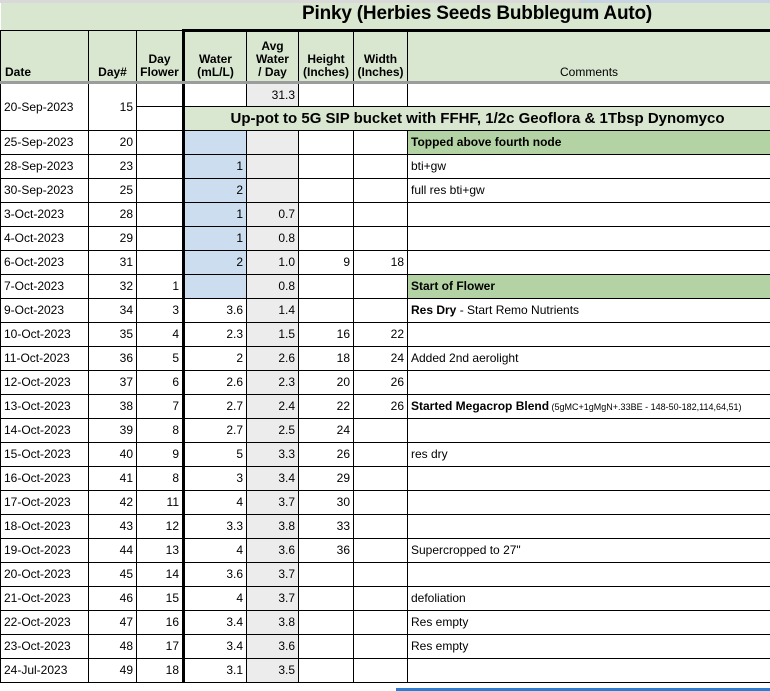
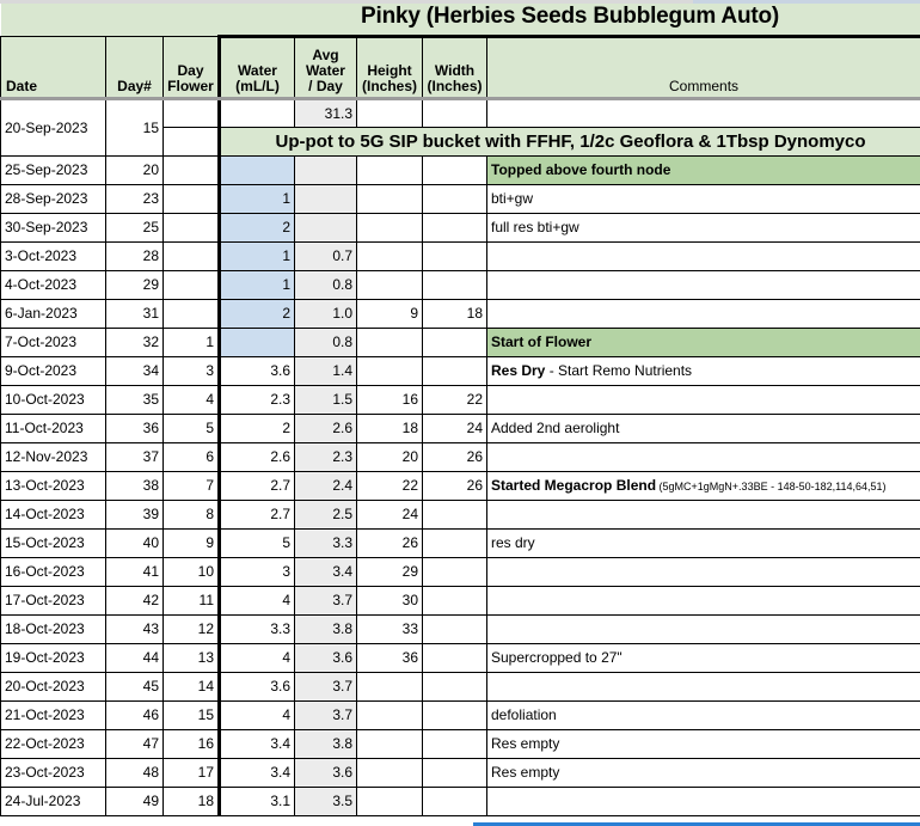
  	Pinky (Herbies Seeds Bubblegum Auto)
  Date	Day#	Day Flower	Water (mL/L)	Avg Water / Day	Height (Inches)	Width (Inches)	Comments
  20-Sep-2023	15			31.3
  	Up-pot to 5G SIP bucket with FFHF, 1/2c Geoflora & 1Tbsp Dynomyco
  25-Sep-2023	20						Topped above fourth node
  28-Sep-2023	23		1				bti+gw
  30-Sep-2023	25		2				full res bti+gw
  3-Oct-2023	28		1	0.7
  4-Oct-2023	29		1	0.8
- 6-Oct-2023	31		2	1.0	9	18
+ 6-Jan-2023	31		2	1.0	9	18
  7-Oct-2023	32	1		0.8			Start of Flower
  9-Oct-2023	34	3	3.6	1.4			Res Dry - Start Remo Nutrients
  10-Oct-2023	35	4	2.3	1.5	16	22
  11-Oct-2023	36	5	2	2.6	18	24	Added 2nd aerolight
- 12-Oct-2023	37	6	2.6	2.3	20	26
+ 12-Nov-2023	37	6	2.6	2.3	20	26
  13-Oct-2023	38	7	2.7	2.4	22	26	Started Megacrop Blend (5gMC+1gMgN+.33BE - 148-50-182,114,64,51)
  14-Oct-2023	39	8	2.7	2.5	24
  15-Oct-2023	40	9	5	3.3	26		res dry
- 16-Oct-2023	41	8	3	3.4	29
+ 16-Oct-2023	41	10	3	3.4	29
  17-Oct-2023	42	11	4	3.7	30
  18-Oct-2023	43	12	3.3	3.8	33
  19-Oct-2023	44	13	4	3.6	36		Supercropped to 27"
  20-Oct-2023	45	14	3.6	3.7
  21-Oct-2023	46	15	4	3.7			defoliation
  22-Oct-2023	47	16	3.4	3.8			Res empty
  23-Oct-2023	48	17	3.4	3.6			Res empty
  24-Jul-2023	49	18	3.1	3.5
